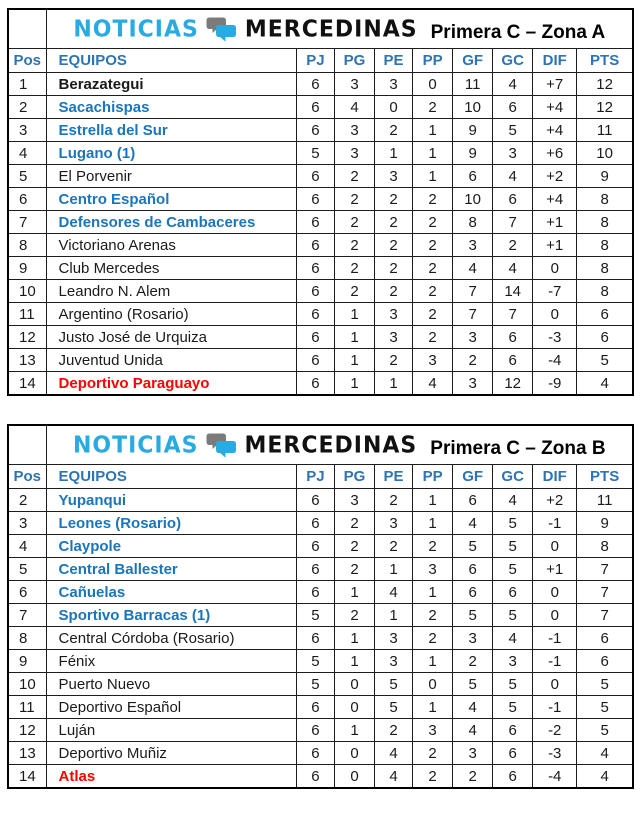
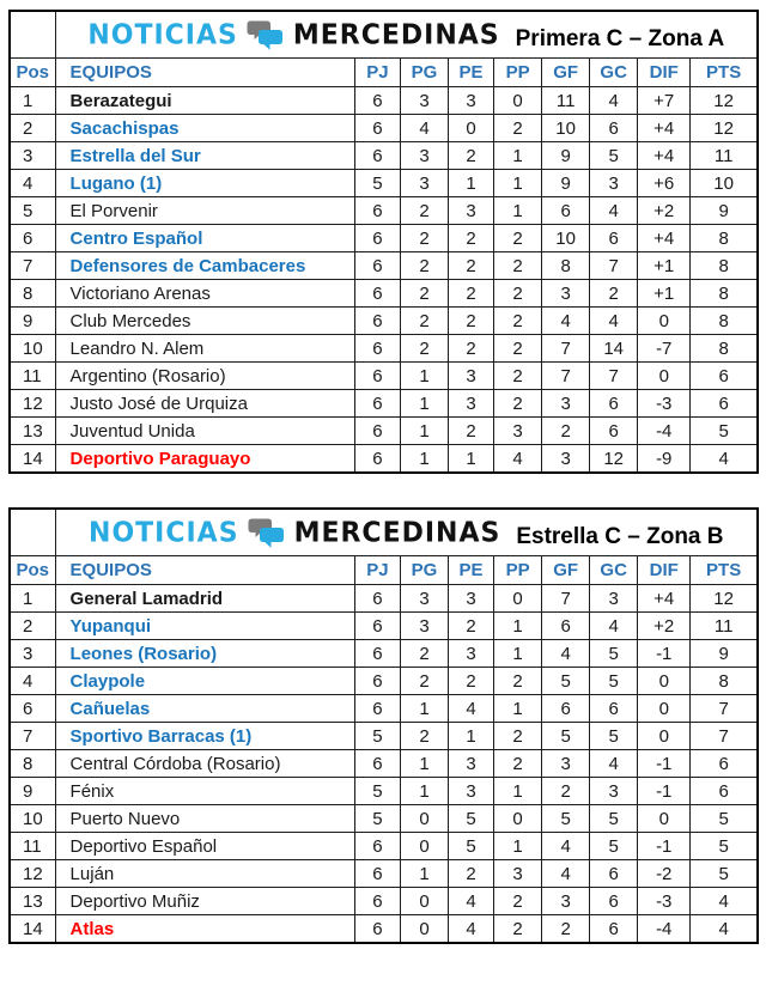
  	NOTICIAS MERCEDINAS Primera C – Zona A
  Pos	EQUIPOS	PJ	PG	PE	PP	GF	GC	DIF	PTS
  1	Berazategui	6	3	3	0	11	4	+7	12
  2	Sacachispas	6	4	0	2	10	6	+4	12
  3	Estrella del Sur	6	3	2	1	9	5	+4	11
  4	Lugano (1)	5	3	1	1	9	3	+6	10
  5	El Porvenir	6	2	3	1	6	4	+2	9
  6	Centro Español	6	2	2	2	10	6	+4	8
  7	Defensores de Cambaceres	6	2	2	2	8	7	+1	8
  8	Victoriano Arenas	6	2	2	2	3	2	+1	8
  9	Club Mercedes	6	2	2	2	4	4	0	8
  10	Leandro N. Alem	6	2	2	2	7	14	-7	8
  11	Argentino (Rosario)	6	1	3	2	7	7	0	6
  12	Justo José de Urquiza	6	1	3	2	3	6	-3	6
  13	Juventud Unida	6	1	2	3	2	6	-4	5
  14	Deportivo Paraguayo	6	1	1	4	3	12	-9	4
- 	NOTICIAS MERCEDINAS Primera C – Zona B
+ 	NOTICIAS MERCEDINAS Estrella C – Zona B
  Pos	EQUIPOS	PJ	PG	PE	PP	GF	GC	DIF	PTS
+ 1	General Lamadrid	6	3	3	0	7	3	+4	12
  2	Yupanqui	6	3	2	1	6	4	+2	11
  3	Leones (Rosario)	6	2	3	1	4	5	-1	9
  4	Claypole	6	2	2	2	5	5	0	8
- 5	Central Ballester	6	2	1	3	6	5	+1	7
  6	Cañuelas	6	1	4	1	6	6	0	7
  7	Sportivo Barracas (1)	5	2	1	2	5	5	0	7
  8	Central Córdoba (Rosario)	6	1	3	2	3	4	-1	6
  9	Fénix	5	1	3	1	2	3	-1	6
  10	Puerto Nuevo	5	0	5	0	5	5	0	5
  11	Deportivo Español	6	0	5	1	4	5	-1	5
  12	Luján	6	1	2	3	4	6	-2	5
  13	Deportivo Muñiz	6	0	4	2	3	6	-3	4
  14	Atlas	6	0	4	2	2	6	-4	4
